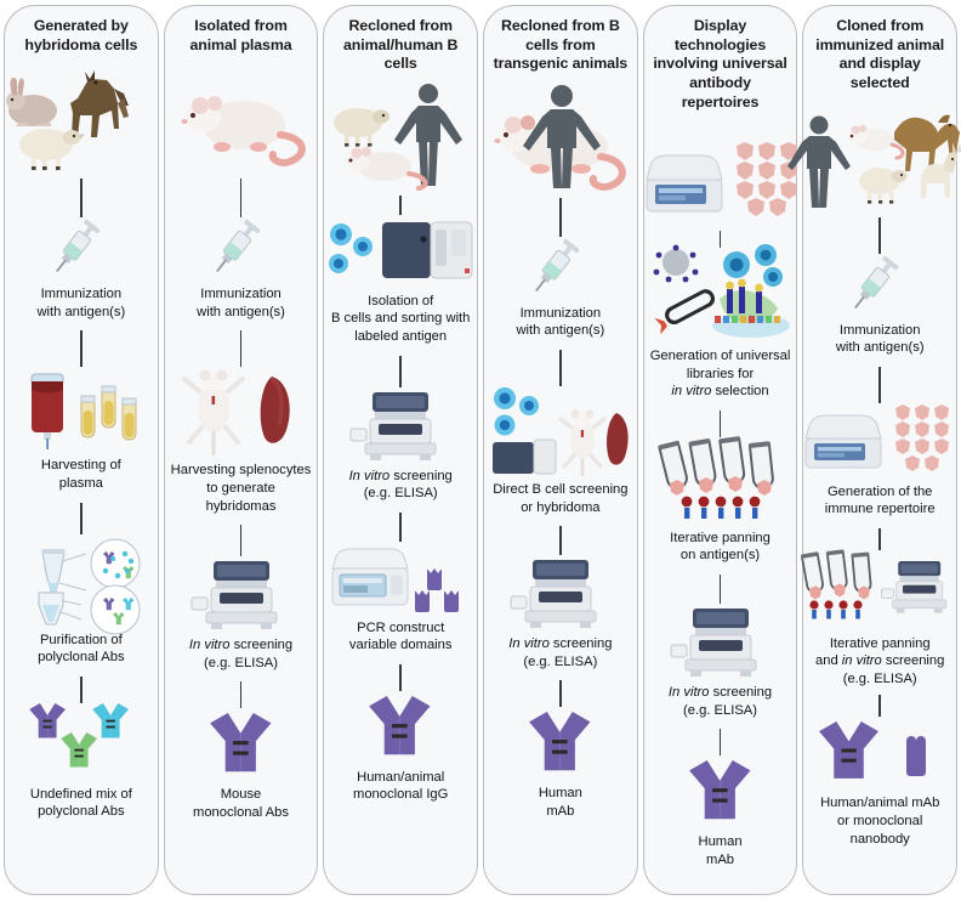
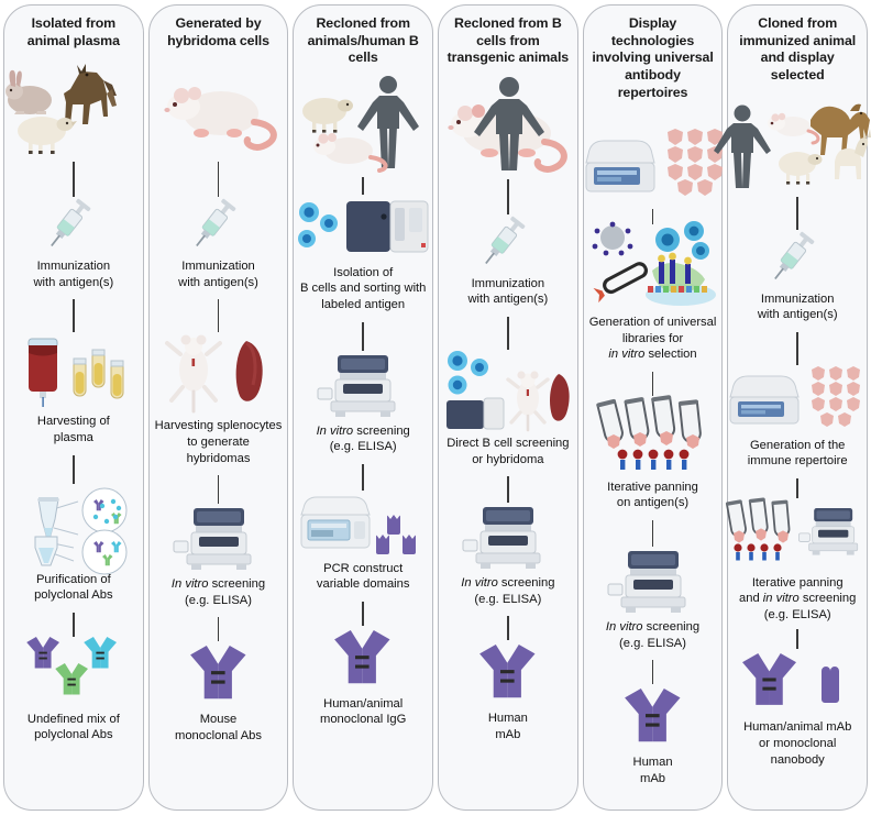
- Generated by hybridoma cells
+ Isolated from animal plasma
  Immunization
  with antigen(s)
  Harvesting of
  plasma
  Purification of
  polyclonal Abs
  Undefined mix of
  polyclonal Abs
- Isolated from animal plasma
+ Generated by hybridoma cells
  Immunization
  with antigen(s)
  Harvesting splenocytes
  to generate hybridomas
  In vitro screening
  (e.g. ELISA)
  Mouse
  monoclonal Abs
- Recloned from animal/human B cells
+ Recloned from animals/human B cells
  Isolation of
  B cells and sorting with
  labeled antigen
  In vitro screening
  (e.g. ELISA)
  PCR construct
  variable domains
  Human/animal
  monoclonal IgG
  Recloned from B cells from transgenic animals
  Immunization
  with antigen(s)
  Direct B cell screening
  or hybridoma
  In vitro screening
  (e.g. ELISA)
  Human
  mAb
  Display technologies involving universal antibody repertoires
  Generation of universal
  libraries for
  in vitro selection
  Iterative panning
  on antigen(s)
  In vitro screening
  (e.g. ELISA)
  Human
  mAb
  Cloned from immunized animal and display selected
  Immunization
  with antigen(s)
  Generation of the
  immune repertoire
  Iterative panning
  and in vitro screening
  (e.g. ELISA)
  Human/animal mAb
  or monoclonal nanobody
